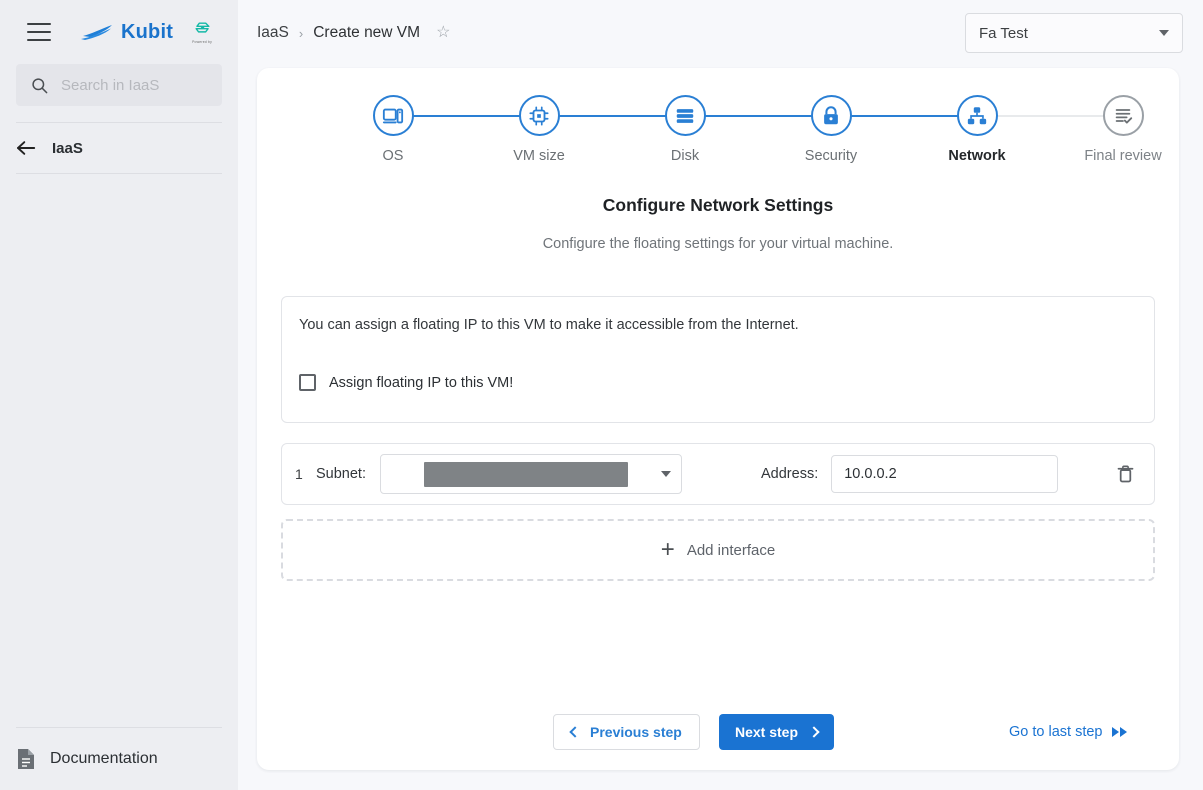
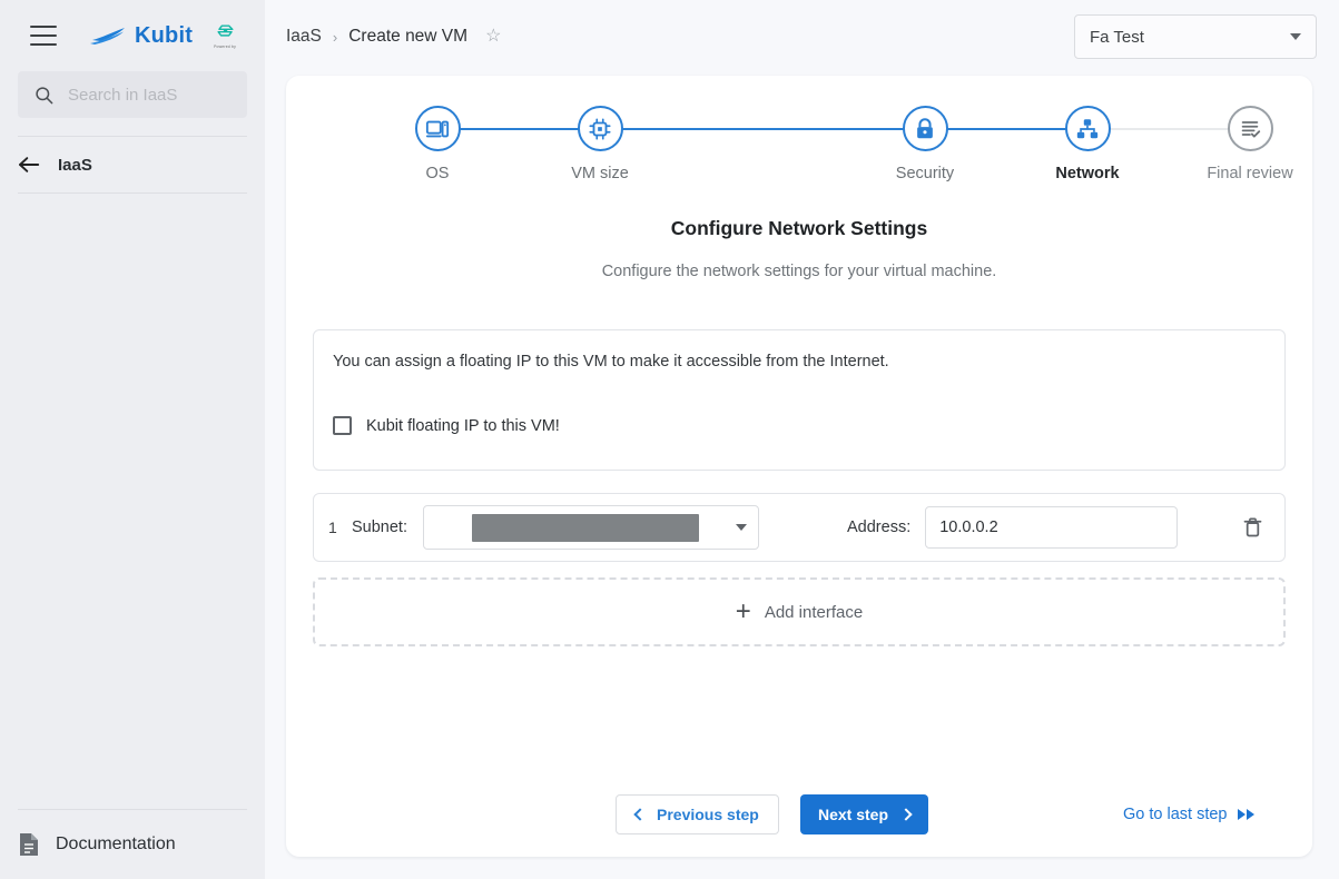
  Kubit
  Search in IaaS
  IaaS
  Documentation
  IaaS
  ›
  Create new VM
  ☆
  Fa Test
  OS
  VM size
- Disk
  Security
  Network
  Final review
  Configure Network Settings
- Configure the floating settings for your virtual machine.
+ Configure the network settings for your virtual machine.
  You can assign a floating IP to this VM to make it accessible from the Internet.
- Assign floating IP to this VM!
+ Kubit floating IP to this VM!
  1
  Subnet:
  Address:
  10.0.0.2
  +
  Add interface
  Previous step
  Next step
  Go to last step
